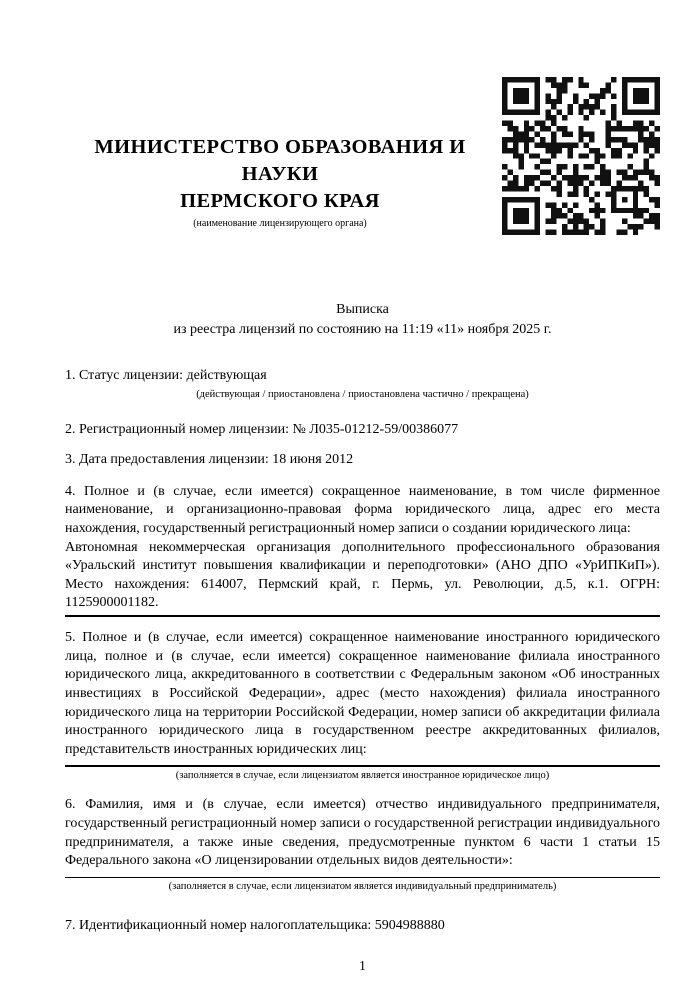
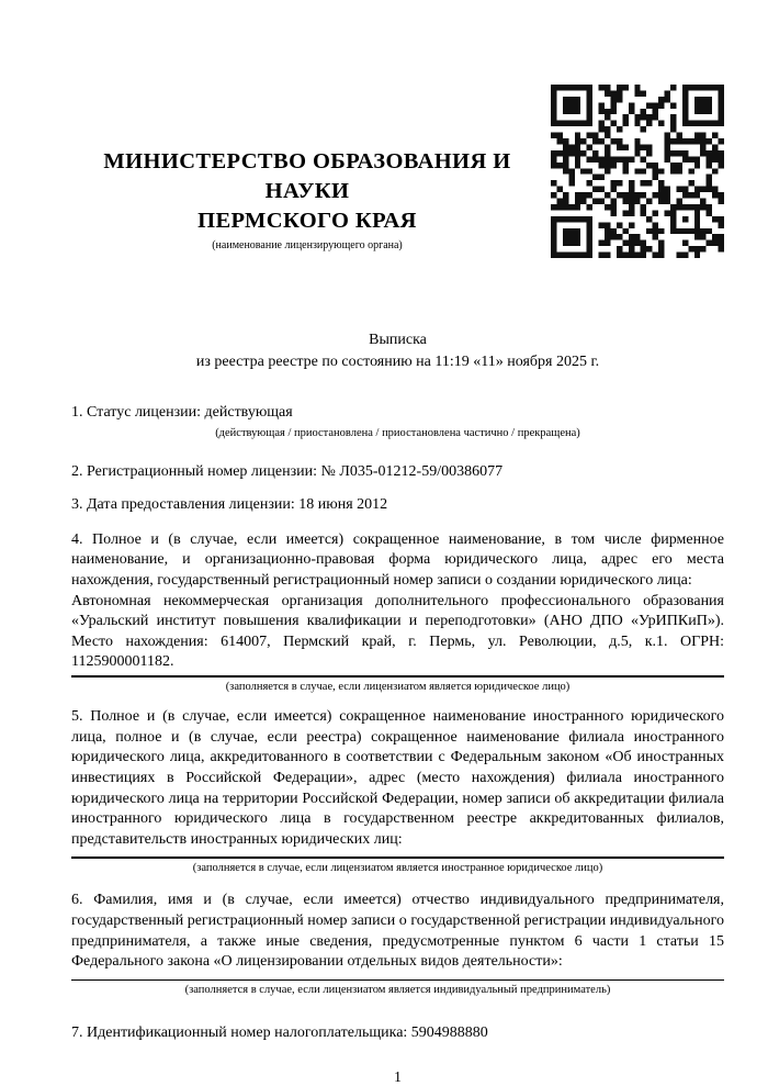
  МИНИСТЕРСТВО ОБРАЗОВАНИЯ И НАУКИ
  ПЕРМСКОГО КРАЯ
  (наименование лицензирующего органа)
  Выписка
- из реестра лицензий по состоянию на 11:19 «11» ноября 2025 г.
+ из реестра реестре по состоянию на 11:19 «11» ноября 2025 г.
  1. Статус лицензии: действующая
  (действующая / приостановлена / приостановлена частично / прекращена)
  2. Регистрационный номер лицензии: № Л035-01212-59/00386077
  3. Дата предоставления лицензии: 18 июня 2012
  4. Полное и (в случае, если имеется) сокращенное наименование, в том числе фирменное наименование, и организационно-правовая форма юридического лица, адрес его места нахождения, государственный регистрационный номер записи о создании юридического лица:
  Автономная некоммерческая организация дополнительного профессионального образования «Уральский институт повышения квалификации и переподготовки» (АНО ДПО «УрИПКиП»). Место нахождения: 614007, Пермский край, г. Пермь, ул. Революции, д.5, к.1. ОГРН: 1125900001182.
+ (заполняется в случае, если лицензиатом является юридическое лицо)
- 5. Полное и (в случае, если имеется) сокращенное наименование иностранного юридического лица, полное и (в случае, если имеется) сокращенное наименование филиала иностранного юридического лица, аккредитованного в соответствии с Федеральным законом «Об иностранных инвестициях в Российской Федерации», адрес (место нахождения) филиала иностранного юридического лица на территории Российской Федерации, номер записи об аккредитации филиала иностранного юридического лица в государственном реестре аккредитованных филиалов, представительств иностранных юридических лиц:
+ 5. Полное и (в случае, если имеется) сокращенное наименование иностранного юридического лица, полное и (в случае, если реестра) сокращенное наименование филиала иностранного юридического лица, аккредитованного в соответствии с Федеральным законом «Об иностранных инвестициях в Российской Федерации», адрес (место нахождения) филиала иностранного юридического лица на территории Российской Федерации, номер записи об аккредитации филиала иностранного юридического лица в государственном реестре аккредитованных филиалов, представительств иностранных юридических лиц:
  (заполняется в случае, если лицензиатом является иностранное юридическое лицо)
  6. Фамилия, имя и (в случае, если имеется) отчество индивидуального предпринимателя, государственный регистрационный номер записи о государственной регистрации индивидуального предпринимателя, а также иные сведения, предусмотренные пунктом 6 части 1 статьи 15 Федерального закона «О лицензировании отдельных видов деятельности»:
  (заполняется в случае, если лицензиатом является индивидуальный предприниматель)
  7. Идентификационный номер налогоплательщика: 5904988880
  1
